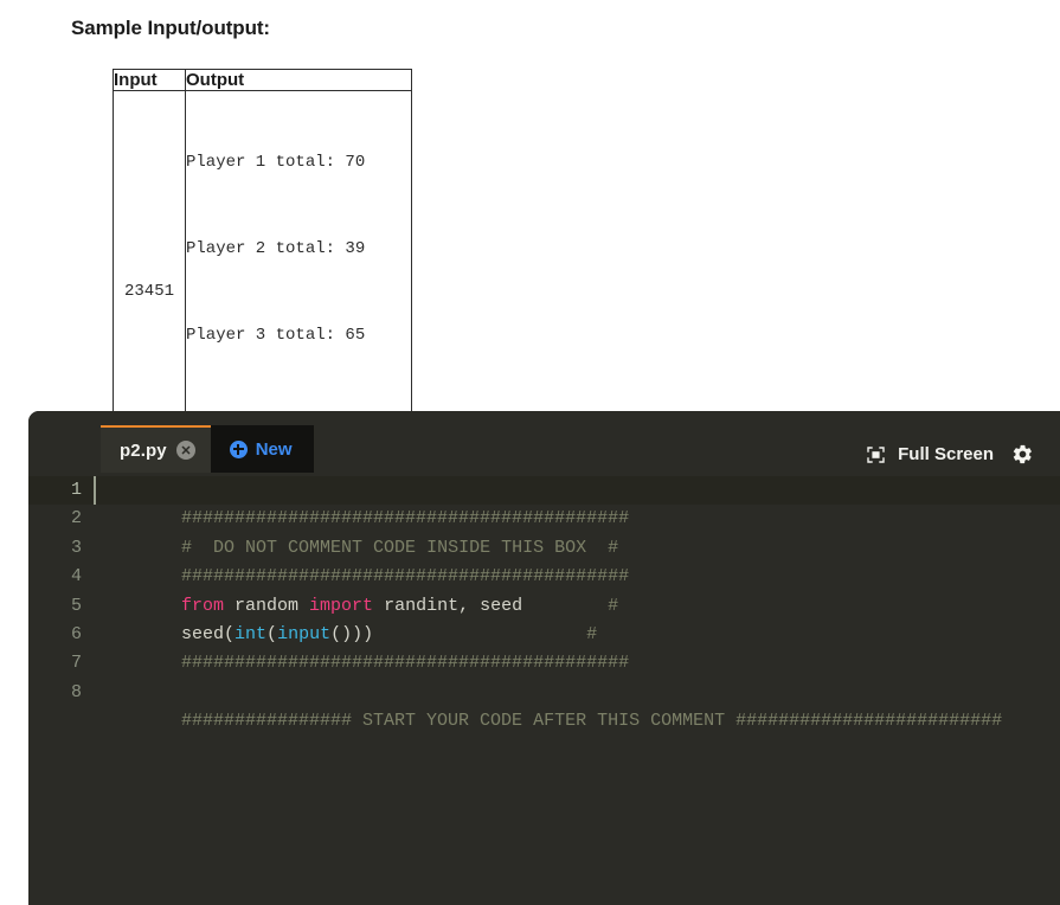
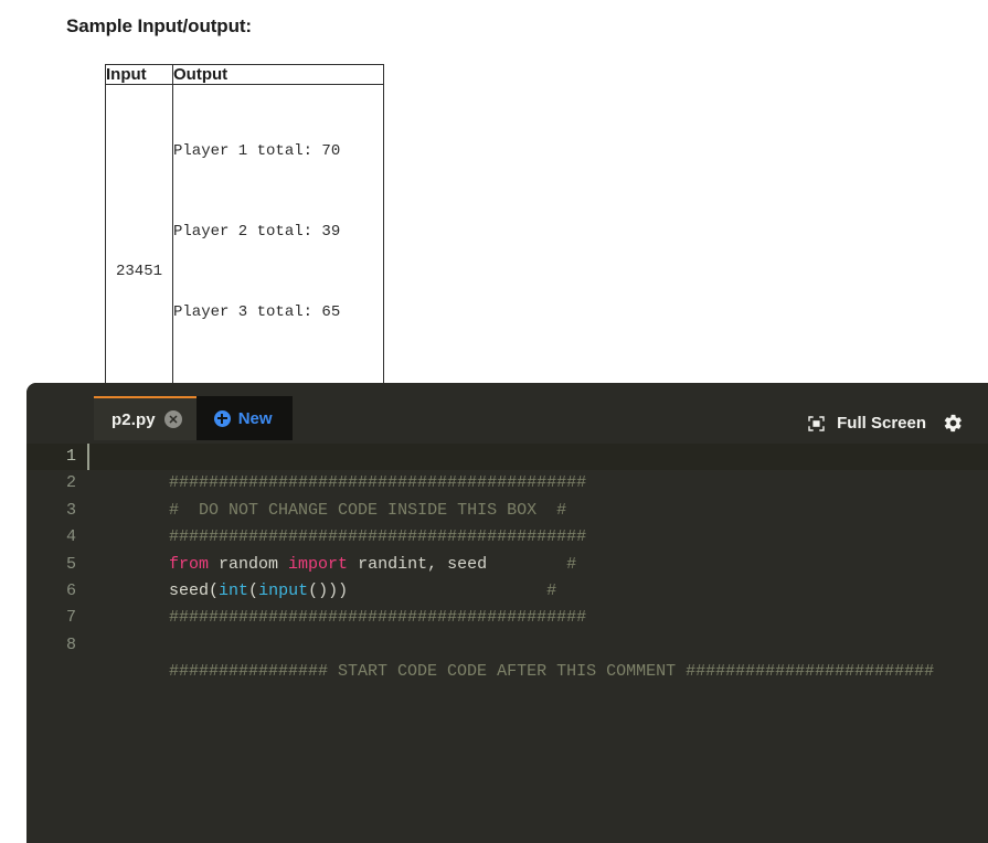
  Sample Input/output:
  Input	Output
  23451	Player 1 total: 70 Player 2 total: 39 Player 3 total: 65
  p2.py
  New
  Full Screen
  1
  2
  3
  4
  5
  6
  7
  8
  ##########################################
- # DO NOT COMMENT CODE INSIDE THIS BOX #
+ # DO NOT CHANGE CODE INSIDE THIS BOX #
  ##########################################
  from random import randint, seed #
  seed(int(input())) #
  ##########################################
- ################ START YOUR CODE AFTER THIS COMMENT #########################
+ ################ START CODE CODE AFTER THIS COMMENT #########################
